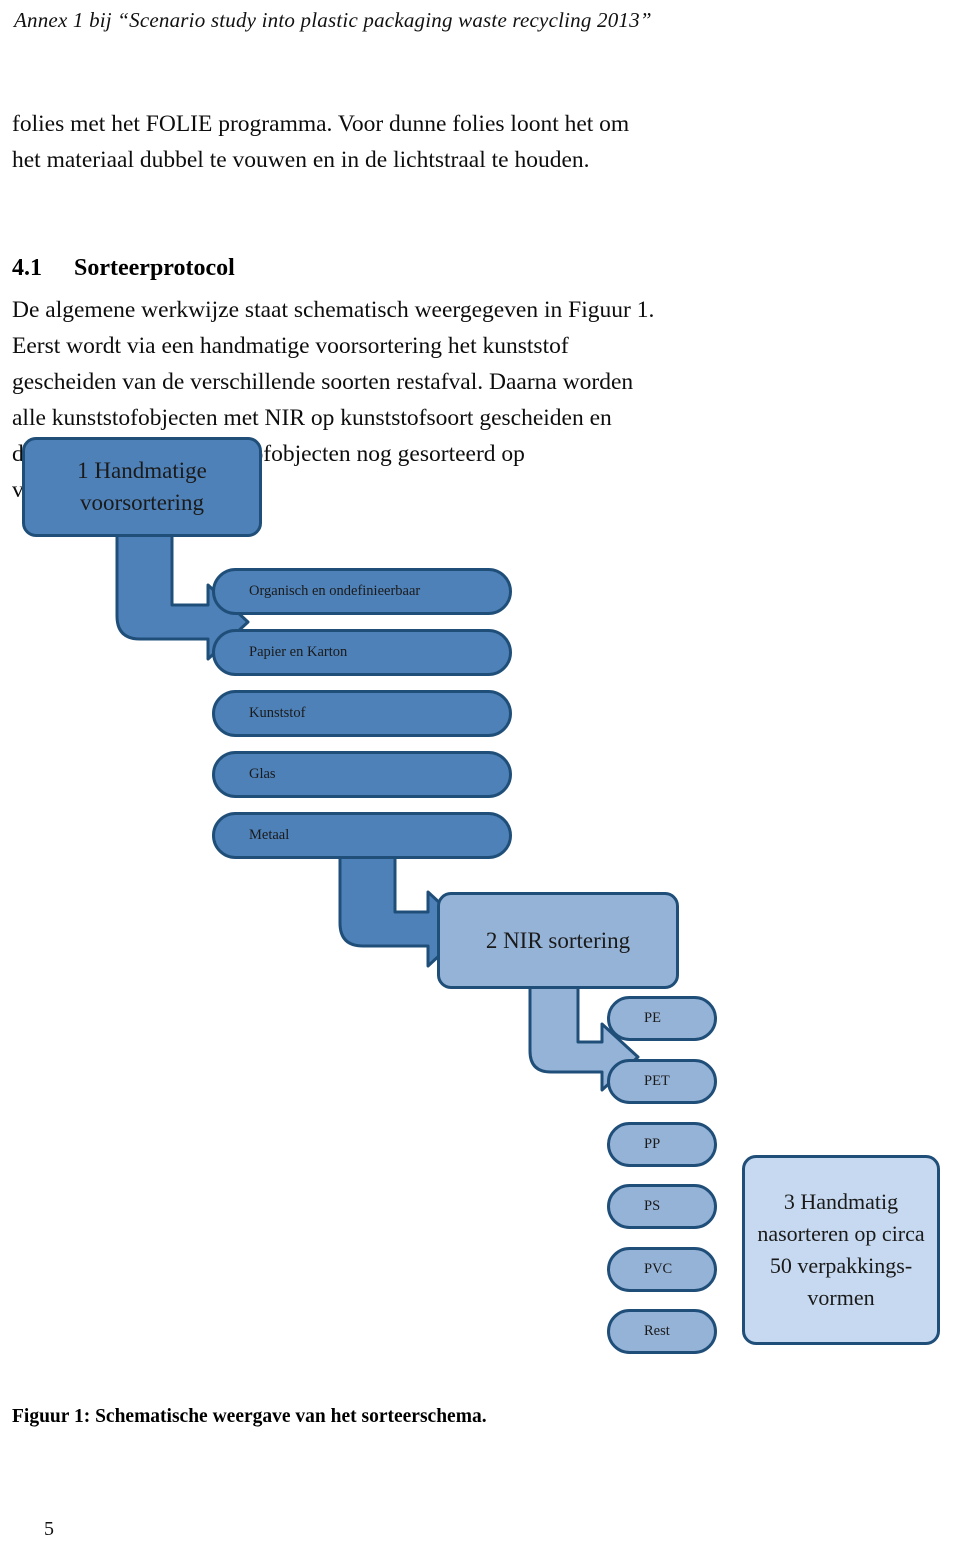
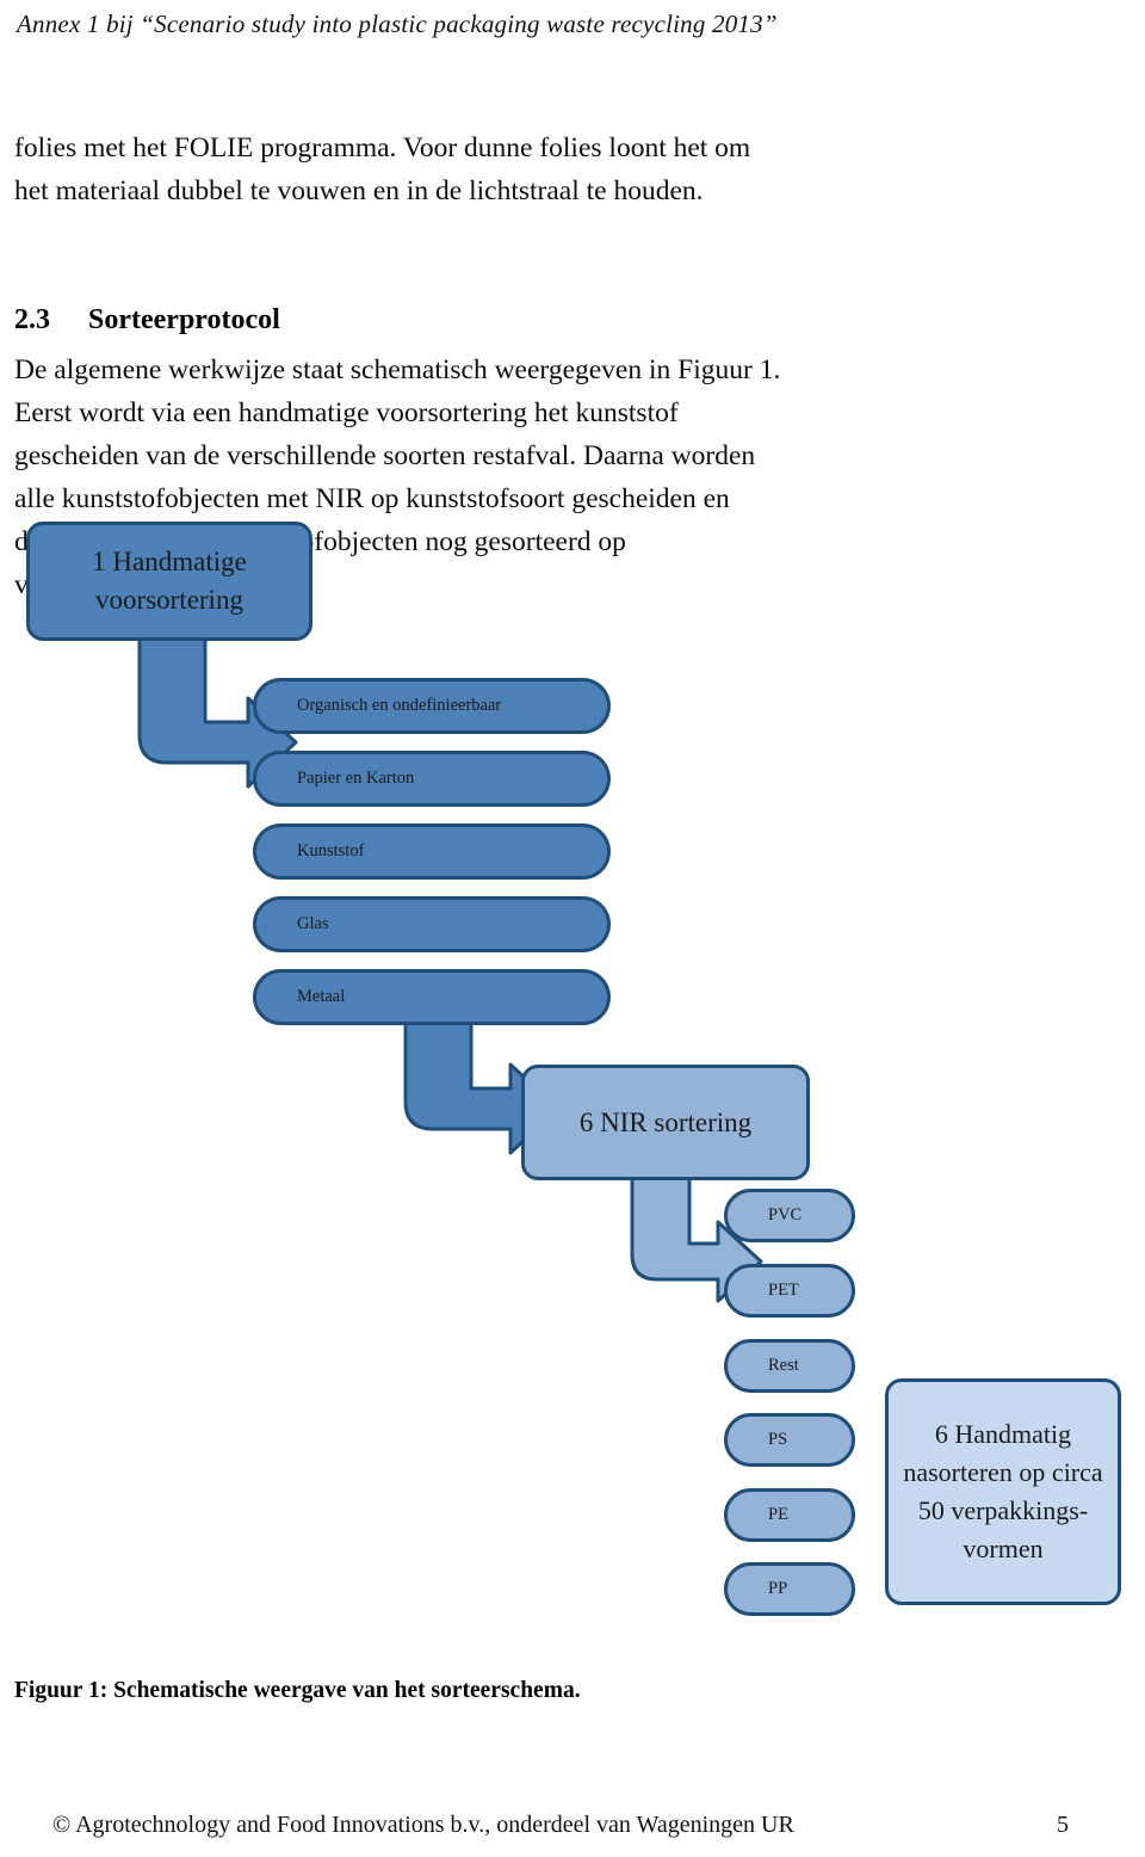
  Annex 1 bij “Scenario study into plastic packaging waste recycling 2013”
  folies met het FOLIE programma. Voor dunne folies loont het om het materiaal dubbel te vouwen en in de lichtstraal te houden.
- 4.1 Sorteerprotocol
+ 2.3 Sorteerprotocol
  De algemene werkwijze staat schematisch weergegeven in Figuur 1. Eerst wordt via een handmatige voorsortering het kunststof gescheiden van de verschillende soorten restafval. Daarna worden alle kunststofobjecten met NIR op kunststofsoort gescheiden en dfobjecten nog gesorteerd op v
  1 Handmatige voorsortering
  Organisch en ondefinieerbaar
  Papier en Karton
  Kunststof
  Glas
  Metaal
- 2 NIR sortering
+ 6 NIR sortering
- PE
+ PVC
  PET
- PP
+ Rest
  PS
- PVC
+ PE
- Rest
+ PP
- 3 Handmatig nasorteren op circa 50 verpakkings-vormen
+ 6 Handmatig nasorteren op circa 50 verpakkings-vormen
  Figuur 1: Schematische weergave van het sorteerschema.
+ © Agrotechnology and Food Innovations b.v., onderdeel van Wageningen UR
  5
